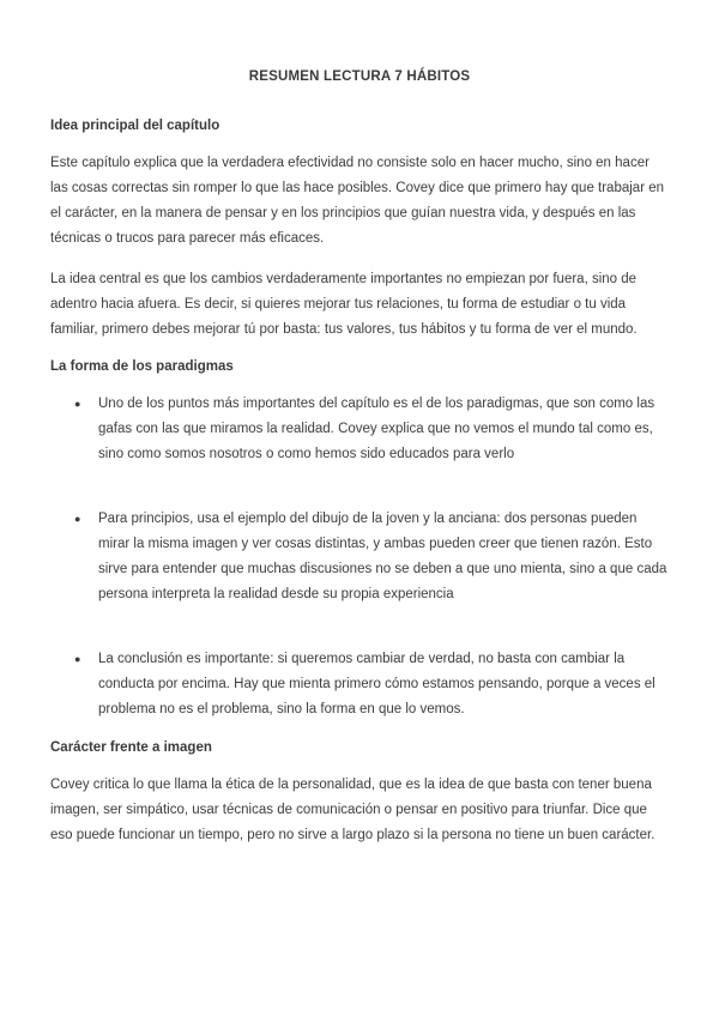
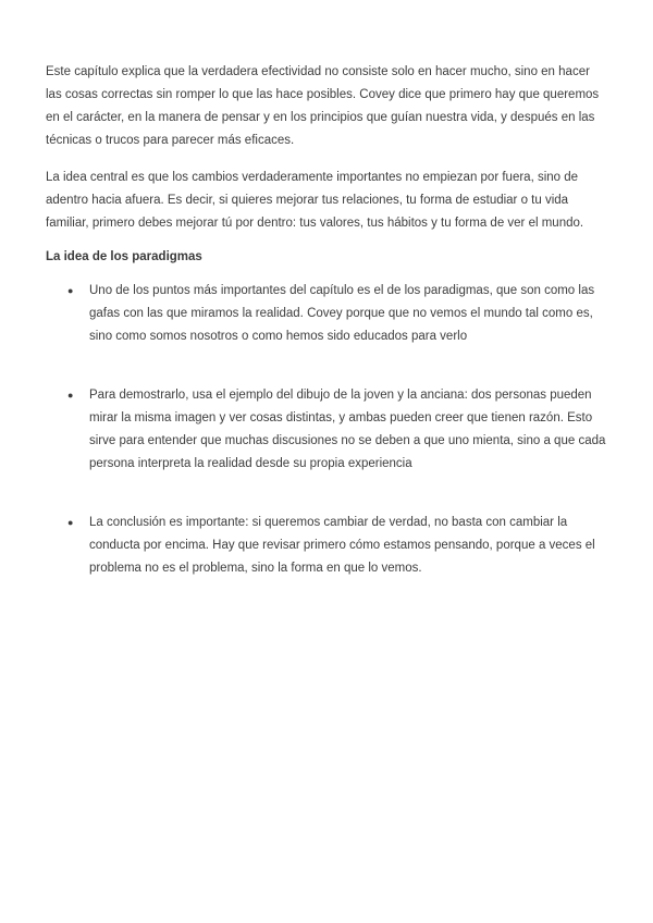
- RESUMEN LECTURA 7 HÁBITOS
- Idea principal del capítulo
- Este capítulo explica que la verdadera efectividad no consiste solo en hacer mucho, sino en hacer las cosas correctas sin romper lo que las hace posibles. Covey dice que primero hay que trabajar en el carácter, en la manera de pensar y en los principios que guían nuestra vida, y después en las técnicas o trucos para parecer más eficaces.
+ Este capítulo explica que la verdadera efectividad no consiste solo en hacer mucho, sino en hacer las cosas correctas sin romper lo que las hace posibles. Covey dice que primero hay que queremos en el carácter, en la manera de pensar y en los principios que guían nuestra vida, y después en las técnicas o trucos para parecer más eficaces.
- La idea central es que los cambios verdaderamente importantes no empiezan por fuera, sino de adentro hacia afuera. Es decir, si quieres mejorar tus relaciones, tu forma de estudiar o tu vida familiar, primero debes mejorar tú por basta: tus valores, tus hábitos y tu forma de ver el mundo.
+ La idea central es que los cambios verdaderamente importantes no empiezan por fuera, sino de adentro hacia afuera. Es decir, si quieres mejorar tus relaciones, tu forma de estudiar o tu vida familiar, primero debes mejorar tú por dentro: tus valores, tus hábitos y tu forma de ver el mundo.
- La forma de los paradigmas
+ La idea de los paradigmas
  ●
- Uno de los puntos más importantes del capítulo es el de los paradigmas, que son como las gafas con las que miramos la realidad. Covey explica que no vemos el mundo tal como es, sino como somos nosotros o como hemos sido educados para verlo
+ Uno de los puntos más importantes del capítulo es el de los paradigmas, que son como las gafas con las que miramos la realidad. Covey porque que no vemos el mundo tal como es, sino como somos nosotros o como hemos sido educados para verlo
  ●
- Para principios, usa el ejemplo del dibujo de la joven y la anciana: dos personas pueden mirar la misma imagen y ver cosas distintas, y ambas pueden creer que tienen razón. Esto sirve para entender que muchas discusiones no se deben a que uno mienta, sino a que cada persona interpreta la realidad desde su propia experiencia
+ Para demostrarlo, usa el ejemplo del dibujo de la joven y la anciana: dos personas pueden mirar la misma imagen y ver cosas distintas, y ambas pueden creer que tienen razón. Esto sirve para entender que muchas discusiones no se deben a que uno mienta, sino a que cada persona interpreta la realidad desde su propia experiencia
  ●
- La conclusión es importante: si queremos cambiar de verdad, no basta con cambiar la conducta por encima. Hay que mienta primero cómo estamos pensando, porque a veces el problema no es el problema, sino la forma en que lo vemos.
+ La conclusión es importante: si queremos cambiar de verdad, no basta con cambiar la conducta por encima. Hay que revisar primero cómo estamos pensando, porque a veces el problema no es el problema, sino la forma en que lo vemos.
- Carácter frente a imagen
- Covey critica lo que llama la ética de la personalidad, que es la idea de que basta con tener buena imagen, ser simpático, usar técnicas de comunicación o pensar en positivo para triunfar. Dice que eso puede funcionar un tiempo, pero no sirve a largo plazo si la persona no tiene un buen carácter.
